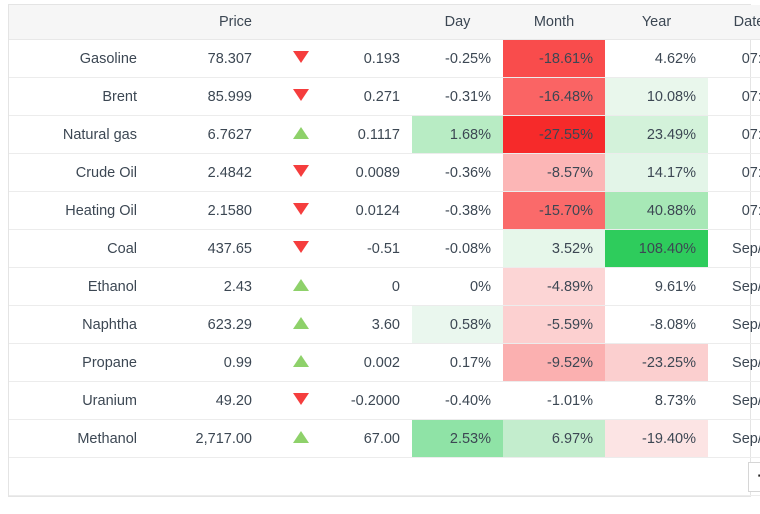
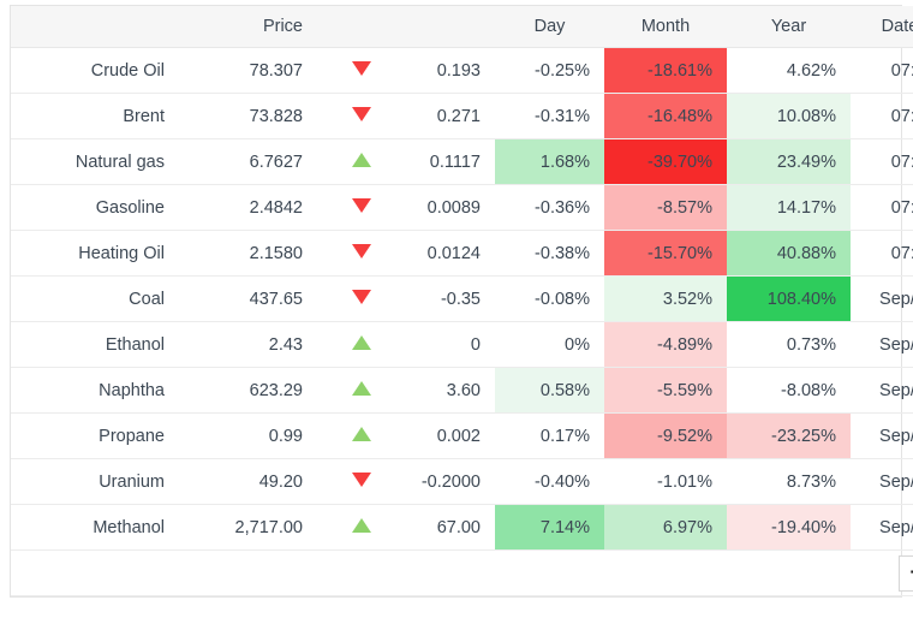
  	Price			Day	Month	Year	Dat
- Gasoline	78.307		0.193	-0.25%	-18.61%	4.62%	07
+ Crude Oil	78.307		0.193	-0.25%	-18.61%	4.62%	07
- Brent	85.999		0.271	-0.31%	-16.48%	10.08%	07
+ Brent	73.828		0.271	-0.31%	-16.48%	10.08%	07
- Natural gas	6.7627		0.1117	1.68%	-27.55%	23.49%	07
+ Natural gas	6.7627		0.1117	1.68%	-39.70%	23.49%	07
- Crude Oil	2.4842		0.0089	-0.36%	-8.57%	14.17%	07
+ Gasoline	2.4842		0.0089	-0.36%	-8.57%	14.17%	07
  Heating Oil	2.1580		0.0124	-0.38%	-15.70%	40.88%	07
- Coal	437.65		-0.51	-0.08%	3.52%	108.40%	Sep
+ Coal	437.65		-0.35	-0.08%	3.52%	108.40%	Sep
- Ethanol	2.43		0	0%	-4.89%	9.61%	Sep
+ Ethanol	2.43		0	0%	-4.89%	0.73%	Sep
  Naphtha	623.29		3.60	0.58%	-5.59%	-8.08%	Sep
  Propane	0.99		0.002	0.17%	-9.52%	-23.25%	Sep
  Uranium	49.20		-0.2000	-0.40%	-1.01%	8.73%	Sep
- Methanol	2,717.00		67.00	2.53%	6.97%	-19.40%	Sep
+ Methanol	2,717.00		67.00	7.14%	6.97%	-19.40%	Sep
